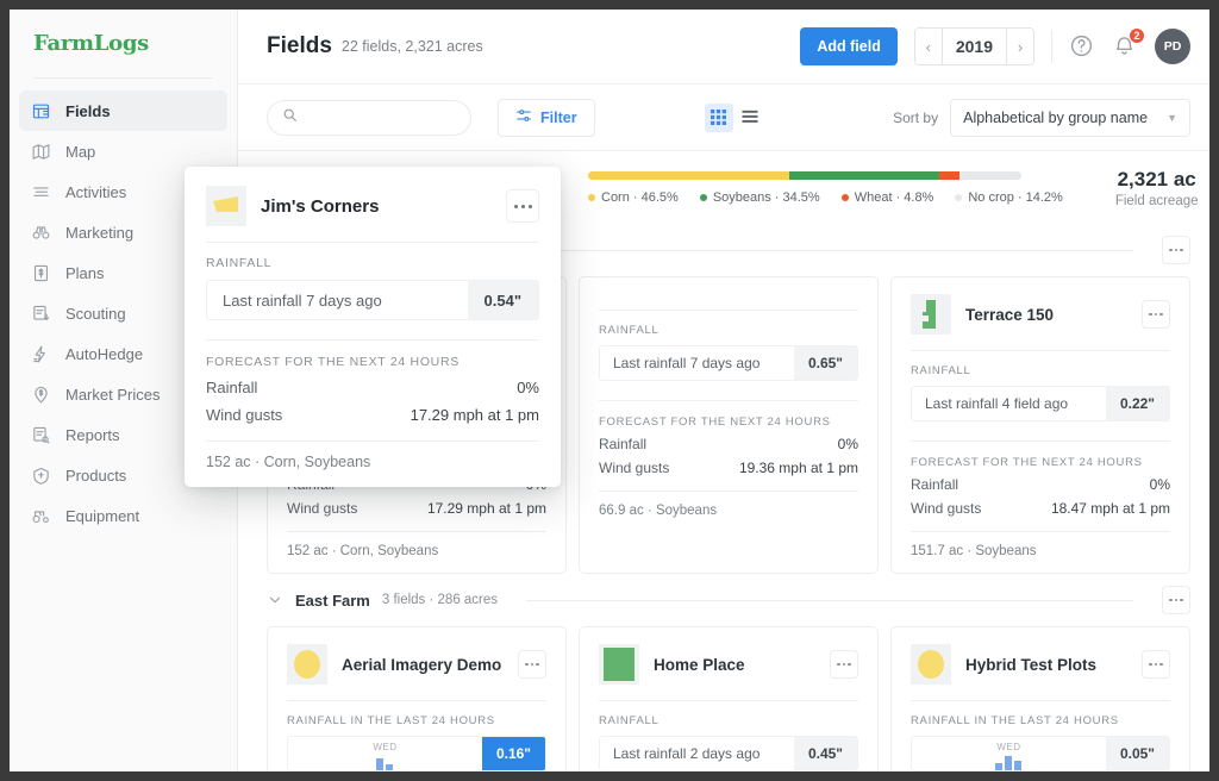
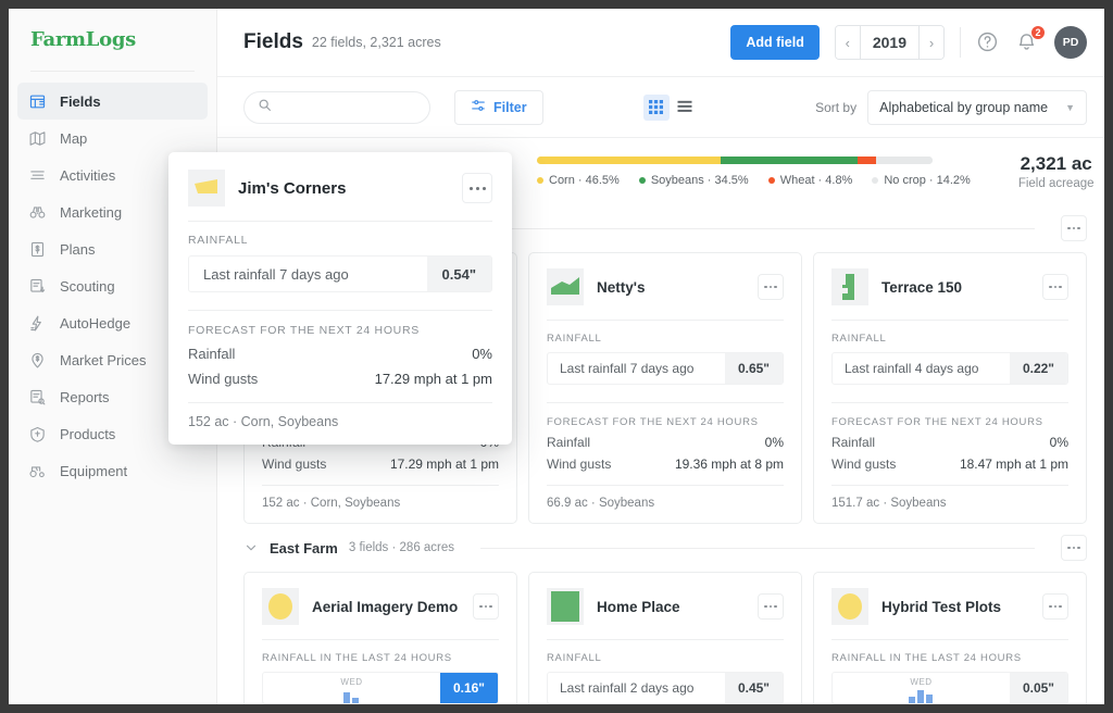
  FarmLogs
  Fields
  Map
  Activities
  Marketing
  Plans
  Scouting
  AutoHedge
  Market Prices
  Reports
  Products
  Equipment
  Fields
  22 fields, 2,321 acres
  Add field
  ‹
  2019
  ›
  2
  PD
  Filter
  Sort by
  Alphabetical by group name
  ▼
  Corn · 46.5%
  Soybeans · 34.5%
  Wheat · 4.8%
  No crop · 14.2%
  2,321 ac
  Field acreage
  Wind gusts
  17.29 mph at 1 pm
  152 ac · Corn, Soybeans
+ Netty's
  RAINFALL
  Last rainfall 7 days ago
  0.65"
  FORECAST FOR THE NEXT 24 HOURS
  Rainfall
  0%
  Wind gusts
- 19.36 mph at 1 pm
+ 19.36 mph at 8 pm
  66.9 ac · Soybeans
  Terrace 150
  RAINFALL
- Last rainfall 4 field ago
+ Last rainfall 4 days ago
  0.22"
  FORECAST FOR THE NEXT 24 HOURS
  Rainfall
  0%
  Wind gusts
  18.47 mph at 1 pm
  151.7 ac · Soybeans
  East Farm
  3 fields · 286 acres
  Aerial Imagery Demo
  RAINFALL IN THE LAST 24 HOURS
  WED
  0.16"
  Home Place
  RAINFALL
  Last rainfall 2 days ago
  0.45"
  Hybrid Test Plots
  RAINFALL IN THE LAST 24 HOURS
  WED
  0.05"
  Jim's Corners
  RAINFALL
  Last rainfall 7 days ago
  0.54"
  FORECAST FOR THE NEXT 24 HOURS
  Rainfall
  0%
  Wind gusts
  17.29 mph at 1 pm
  152 ac · Corn, Soybeans
